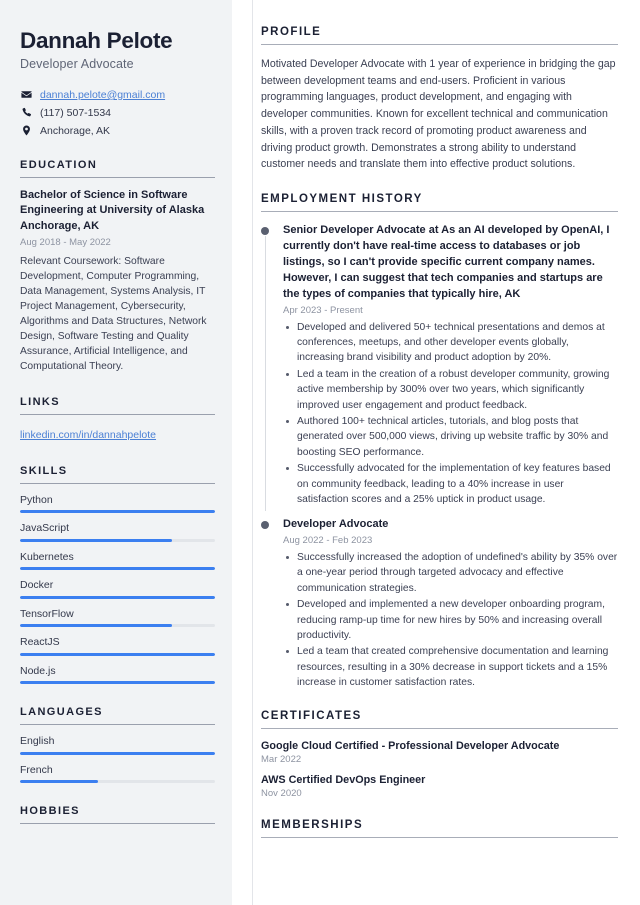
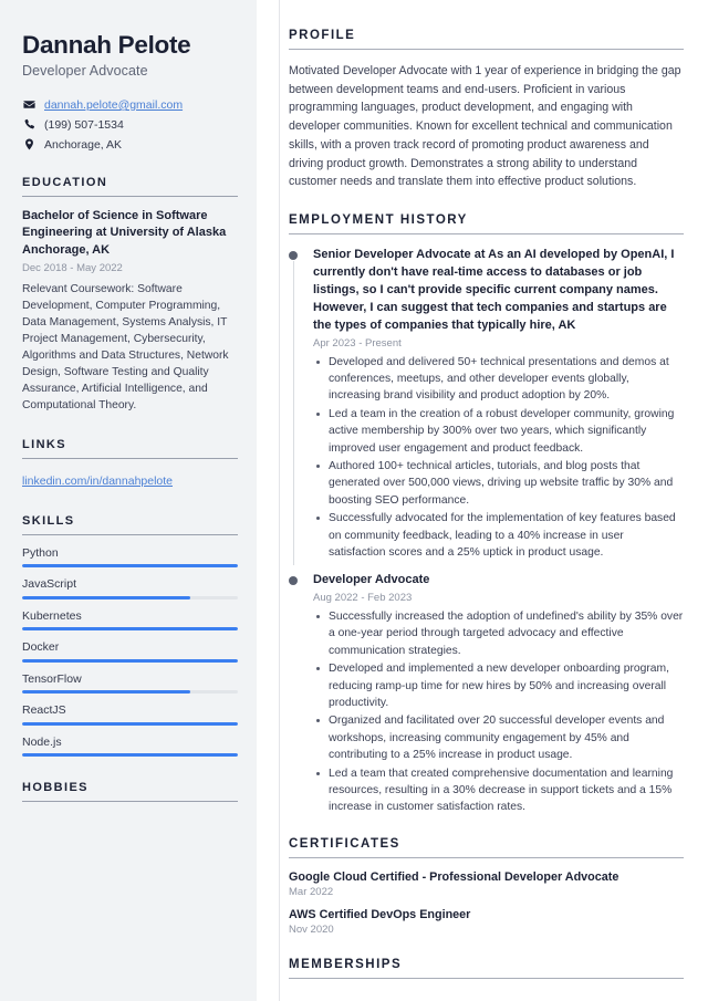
  Dannah Pelote
  Developer Advocate
  dannah.pelote@gmail.com
- (117) 507-1534
+ (199) 507-1534
  Anchorage, AK
  EDUCATION
  Bachelor of Science in Software Engineering at University of Alaska Anchorage, AK
- Aug 2018 - May 2022
+ Dec 2018 - May 2022
  Relevant Coursework: Software Development, Computer Programming, Data Management, Systems Analysis, IT Project Management, Cybersecurity, Algorithms and Data Structures, Network Design, Software Testing and Quality Assurance, Artificial Intelligence, and Computational Theory.
  LINKS
  linkedin.com/in/dannahpelote
  SKILLS
  Python
  JavaScript
  Kubernetes
  Docker
  TensorFlow
  ReactJS
  Node.js
- LANGUAGES
- English
- French
  HOBBIES
  PROFILE
  Motivated Developer Advocate with 1 year of experience in bridging the gap between development teams and end-users. Proficient in various programming languages, product development, and engaging with developer communities. Known for excellent technical and communication skills, with a proven track record of promoting product awareness and driving product growth. Demonstrates a strong ability to understand customer needs and translate them into effective product solutions.
  EMPLOYMENT HISTORY
  Senior Developer Advocate at As an AI developed by OpenAI, I currently don't have real-time access to databases or job listings, so I can't provide specific current company names. However, I can suggest that tech companies and startups are the types of companies that typically hire, AK
  Apr 2023 - Present
  Developed and delivered 50+ technical presentations and demos at conferences, meetups, and other developer events globally, increasing brand visibility and product adoption by 20%.
  Led a team in the creation of a robust developer community, growing active membership by 300% over two years, which significantly improved user engagement and product feedback.
  Authored 100+ technical articles, tutorials, and blog posts that generated over 500,000 views, driving up website traffic by 30% and boosting SEO performance.
  Successfully advocated for the implementation of key features based on community feedback, leading to a 40% increase in user satisfaction scores and a 25% uptick in product usage.
  Developer Advocate
  Aug 2022 - Feb 2023
  Successfully increased the adoption of undefined's ability by 35% over a one-year period through targeted advocacy and effective communication strategies.
  Developed and implemented a new developer onboarding program, reducing ramp-up time for new hires by 50% and increasing overall productivity.
+ Organized and facilitated over 20 successful developer events and workshops, increasing community engagement by 45% and contributing to a 25% increase in product usage.
  Led a team that created comprehensive documentation and learning resources, resulting in a 30% decrease in support tickets and a 15% increase in customer satisfaction rates.
  CERTIFICATES
  Google Cloud Certified - Professional Developer Advocate
  Mar 2022
  AWS Certified DevOps Engineer
  Nov 2020
  MEMBERSHIPS
